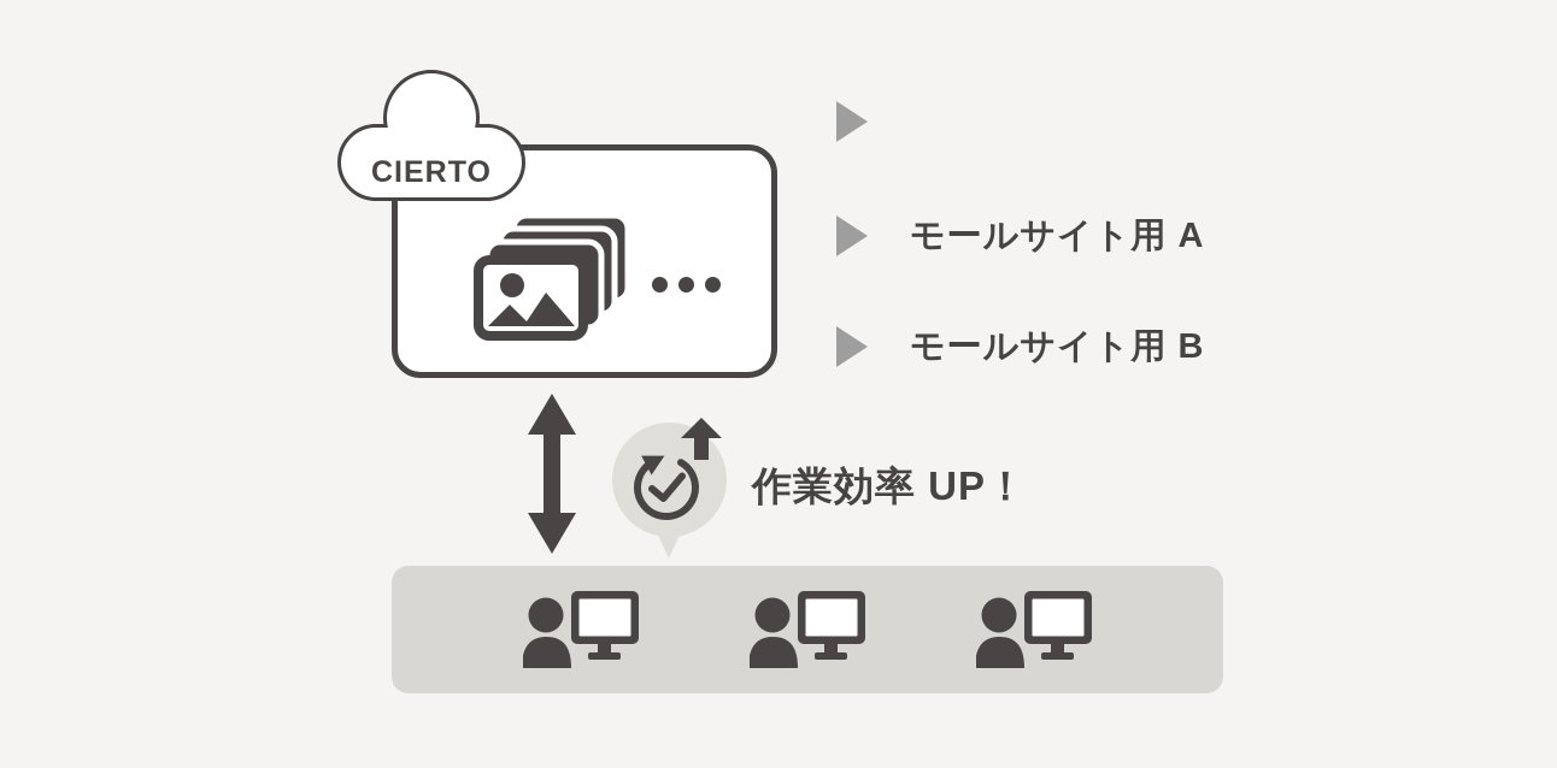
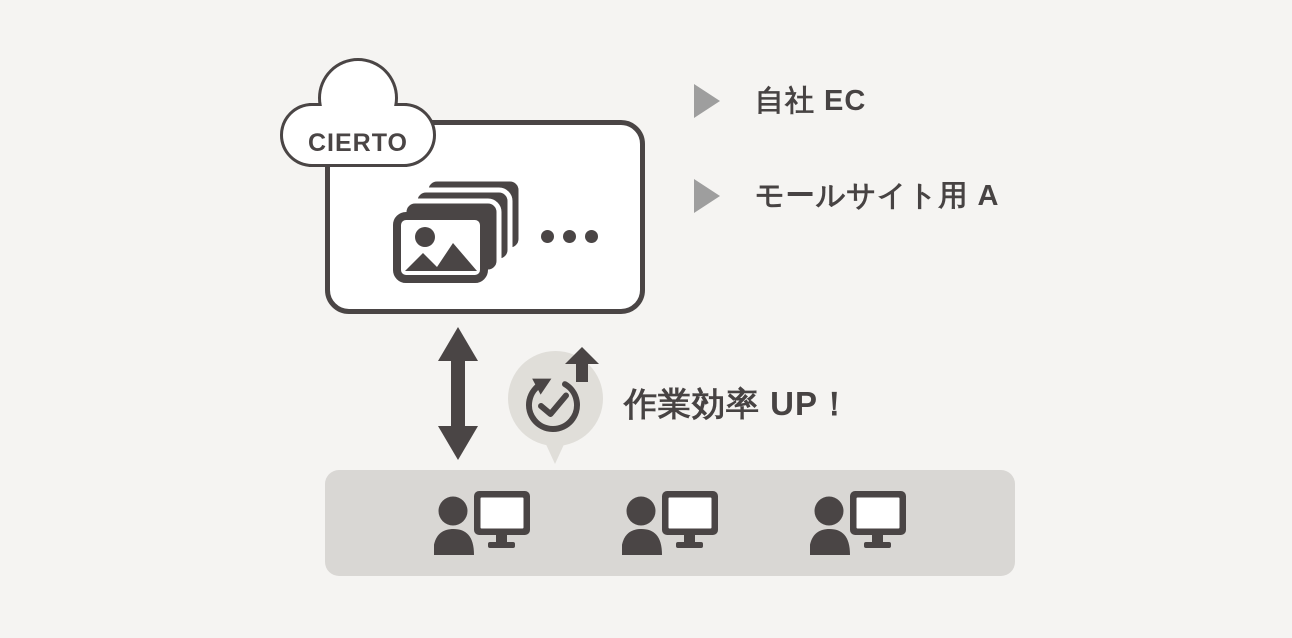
  CIERTO
+ 自社 EC
  モールサイト用 A
- モールサイト用 B
  作業効率 UP！
